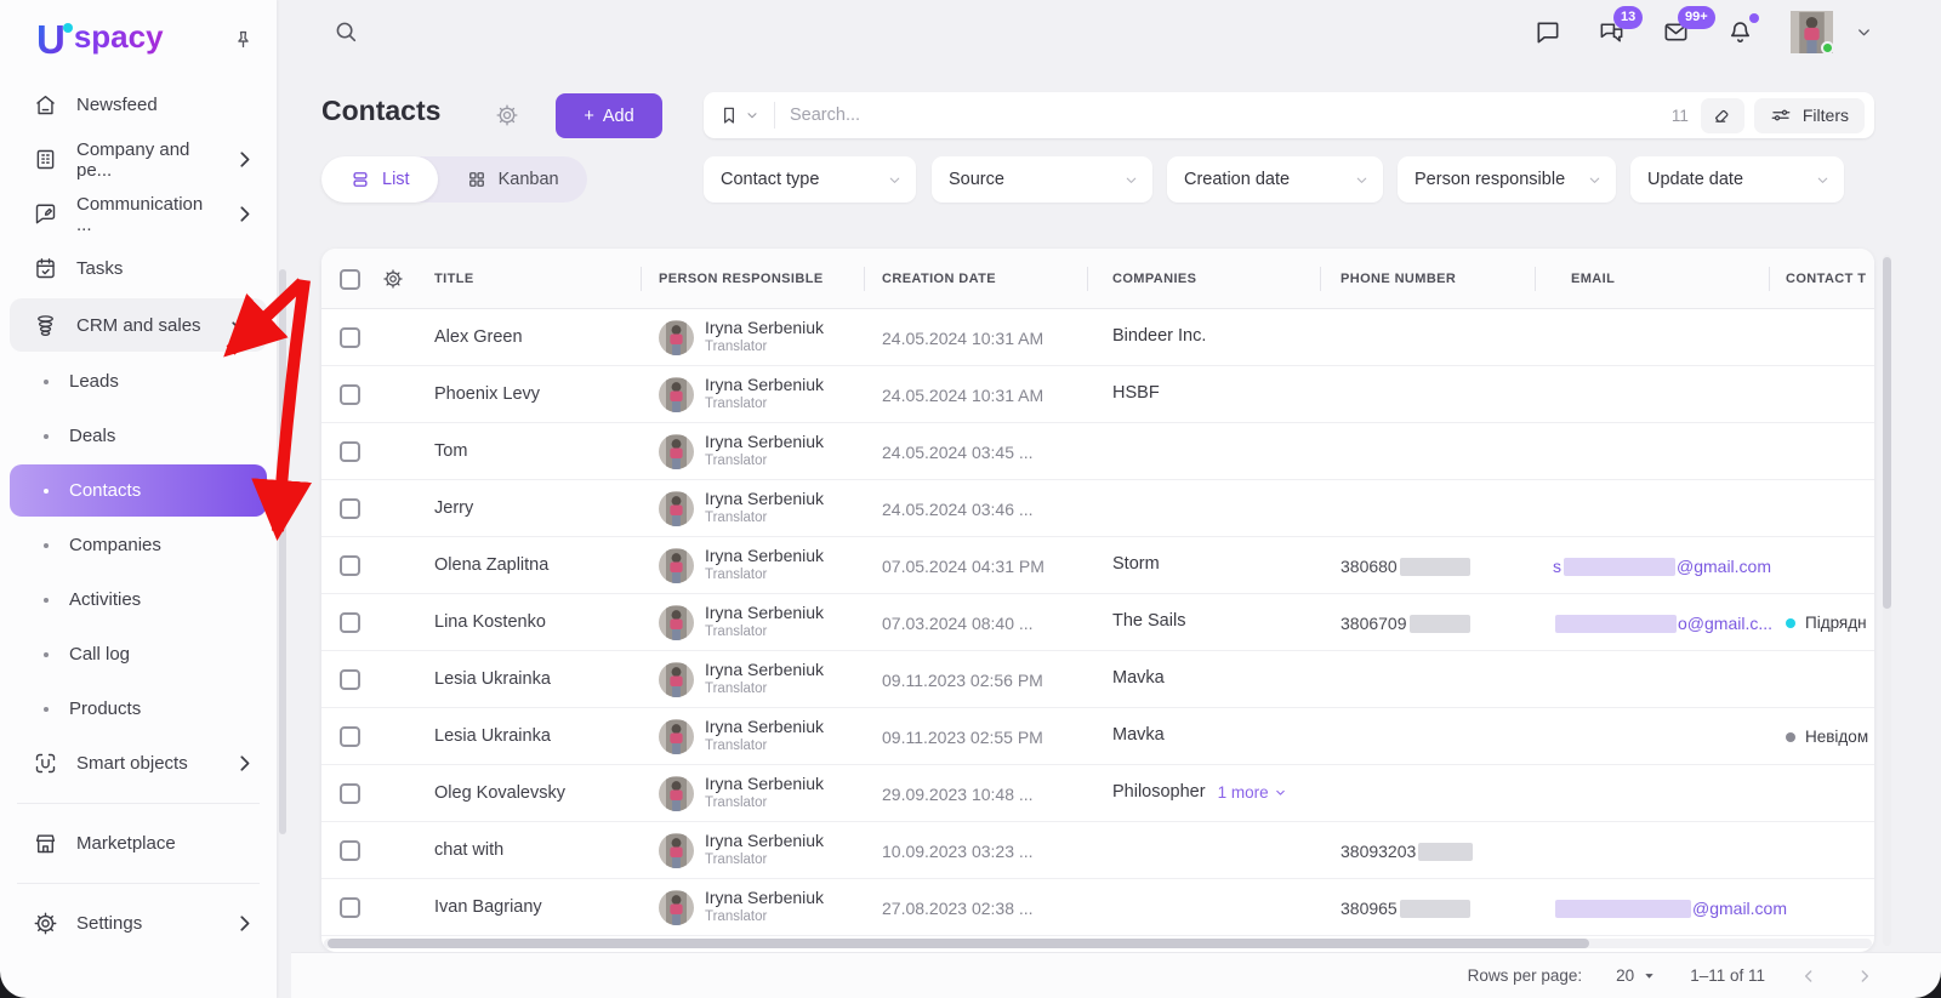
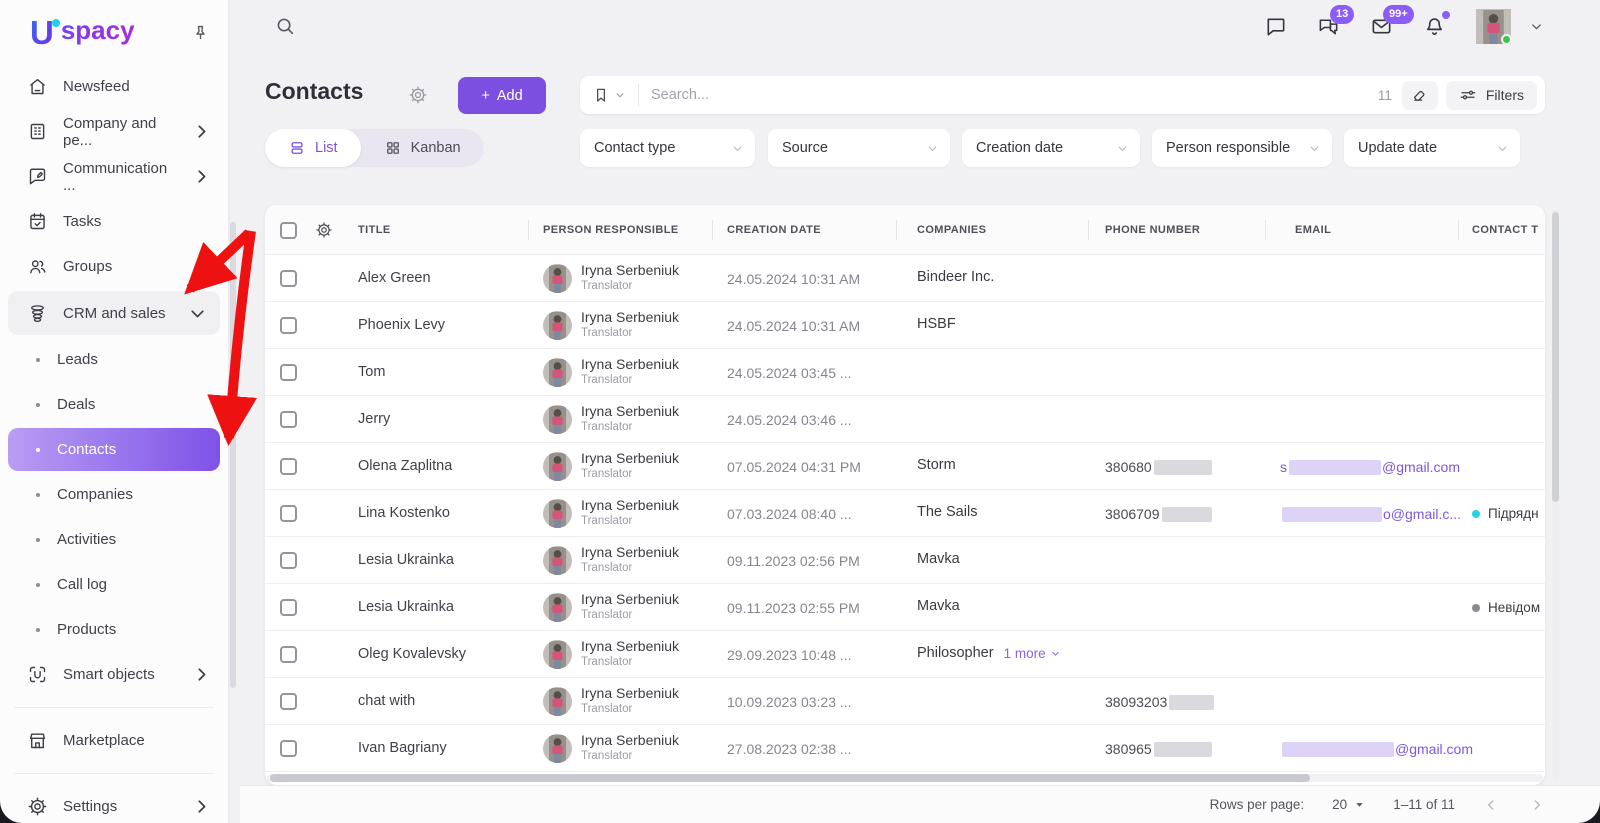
  U
  spacy
  Newsfeed
  Company and pe...
  Communication ...
  Tasks
+ Groups
  CRM and sales
  Leads
  Deals
  Contacts
  Companies
  Activities
  Call log
  Products
  Smart objects
  Marketplace
  Settings
  13
  99+
  Contacts
  +
  Add
  Search...
  11
  Filters
  List
  Kanban
  Contact type
  Source
  Creation date
  Person responsible
  Update date
  TITLE
  PERSON RESPONSIBLE
  CREATION DATE
  COMPANIES
  PHONE NUMBER
  EMAIL
  CONTACT T
  Alex Green
  Iryna Serbeniuk
  Translator
  24.05.2024 10:31 AM
  Bindeer Inc.
  Phoenix Levy
  Iryna Serbeniuk
  Translator
  24.05.2024 10:31 AM
  HSBF
  Tom
  Iryna Serbeniuk
  Translator
  24.05.2024 03:45 ...
  Jerry
  Iryna Serbeniuk
  Translator
  24.05.2024 03:46 ...
  Olena Zaplitna
  Iryna Serbeniuk
  Translator
  07.05.2024 04:31 PM
  Storm
  380680
  s
  @gmail.com
  Lina Kostenko
  Iryna Serbeniuk
  Translator
  07.03.2024 08:40 ...
  The Sails
  3806709
  o@gmail.c...
  Підрядн
  Lesia Ukrainka
  Iryna Serbeniuk
  Translator
  09.11.2023 02:56 PM
  Mavka
  Lesia Ukrainka
  Iryna Serbeniuk
  Translator
  09.11.2023 02:55 PM
  Mavka
  Невідом
  Oleg Kovalevsky
  Iryna Serbeniuk
  Translator
  29.09.2023 10:48 ...
  Philosopher
  1 more
  chat with
  Iryna Serbeniuk
  Translator
  10.09.2023 03:23 ...
  38093203
  Ivan Bagriany
  Iryna Serbeniuk
  Translator
  27.08.2023 02:38 ...
  380965
  @gmail.com
  Rows per page:
  20
  1–11 of 11
